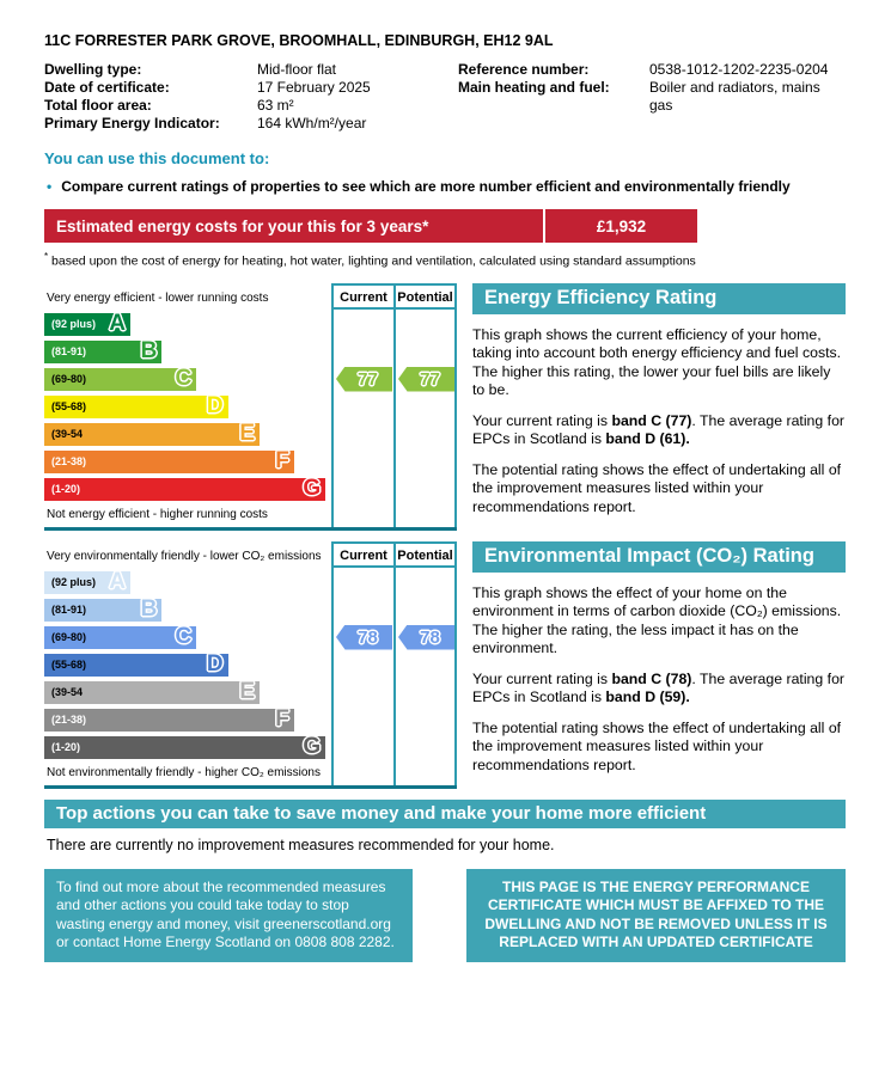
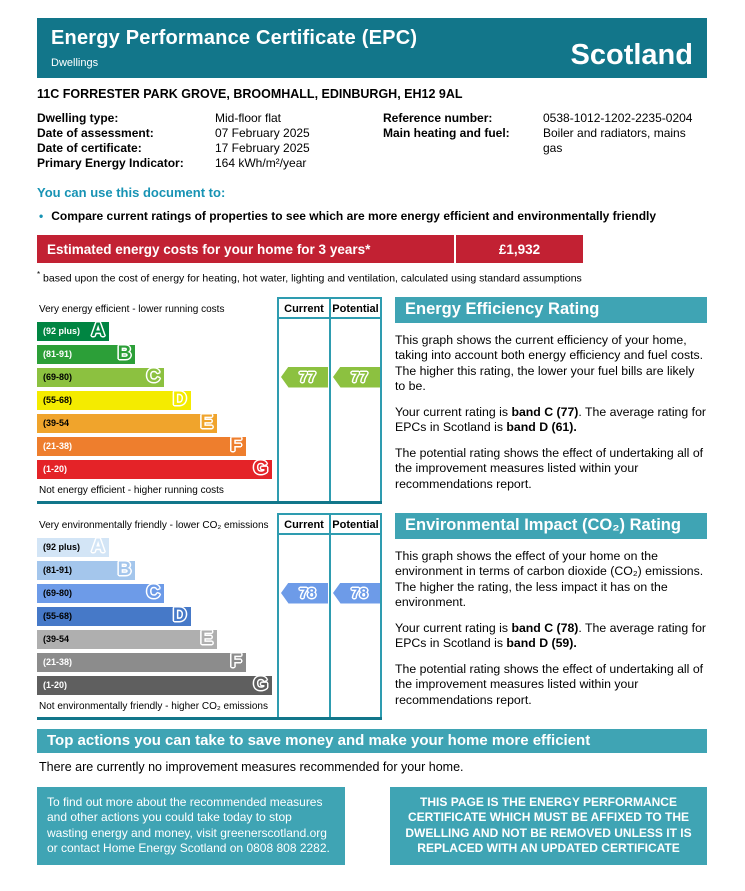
+ Energy Performance Certificate (EPC)
+ Dwellings
+ Scotland
  11C FORRESTER PARK GROVE, BROOMHALL, EDINBURGH, EH12 9AL
  Dwelling type:
  Mid-floor flat
+ Date of assessment:
+ 07 February 2025
  Date of certificate:
  17 February 2025
- Total floor area:
- 63 m²
  Primary Energy Indicator:
  164 kWh/m²/year
  Reference number:
  0538-1012-1202-2235-0204
  Main heating and fuel:
  Boiler and radiators, mains gas
  You can use this document to:
  •
- Compare current ratings of properties to see which are more number efficient and environmentally friendly
+ Compare current ratings of properties to see which are more energy efficient and environmentally friendly
- Estimated energy costs for your this for 3 years*
+ Estimated energy costs for your home for 3 years*
  £1,932
  * based upon the cost of energy for heating, hot water, lighting and ventilation, calculated using standard assumptions
  Very energy efficient - lower running costs
  Current
  Potential
  (92 plus)
  A
  (81-91)
  B
  (69-80)
  C
  (55-68)
  D
  (39-54
  E
  (21-38)
  F
  (1-20)
  G
  Not energy efficient - higher running costs
  77
  77
  Energy Efficiency Rating
  This graph shows the current efficiency of your home, taking into account both energy efficiency and fuel costs. The higher this rating, the lower your fuel bills are likely to be.
  Your current rating is band C (77). The average rating for EPCs in Scotland is band D (61).
  The potential rating shows the effect of undertaking all of the improvement measures listed within your recommendations report.
  Very environmentally friendly - lower CO₂ emissions
  Current
  Potential
  (92 plus)
  A
  (81-91)
  B
  (69-80)
  C
  (55-68)
  D
  (39-54
  E
  (21-38)
  F
  (1-20)
  G
  Not environmentally friendly - higher CO₂ emissions
  78
  78
  Environmental Impact (CO₂) Rating
  This graph shows the effect of your home on the environment in terms of carbon dioxide (CO₂) emissions. The higher the rating, the less impact it has on the environment.
  Your current rating is band C (78). The average rating for EPCs in Scotland is band D (59).
  The potential rating shows the effect of undertaking all of the improvement measures listed within your recommendations report.
  Top actions you can take to save money and make your home more efficient
  There are currently no improvement measures recommended for your home.
  To find out more about the recommended measures and other actions you could take today to stop wasting energy and money, visit greenerscotland.org or contact Home Energy Scotland on 0808 808 2282.
  THIS PAGE IS THE ENERGY PERFORMANCE CERTIFICATE WHICH MUST BE AFFIXED TO THE DWELLING AND NOT BE REMOVED UNLESS IT IS REPLACED WITH AN UPDATED CERTIFICATE
